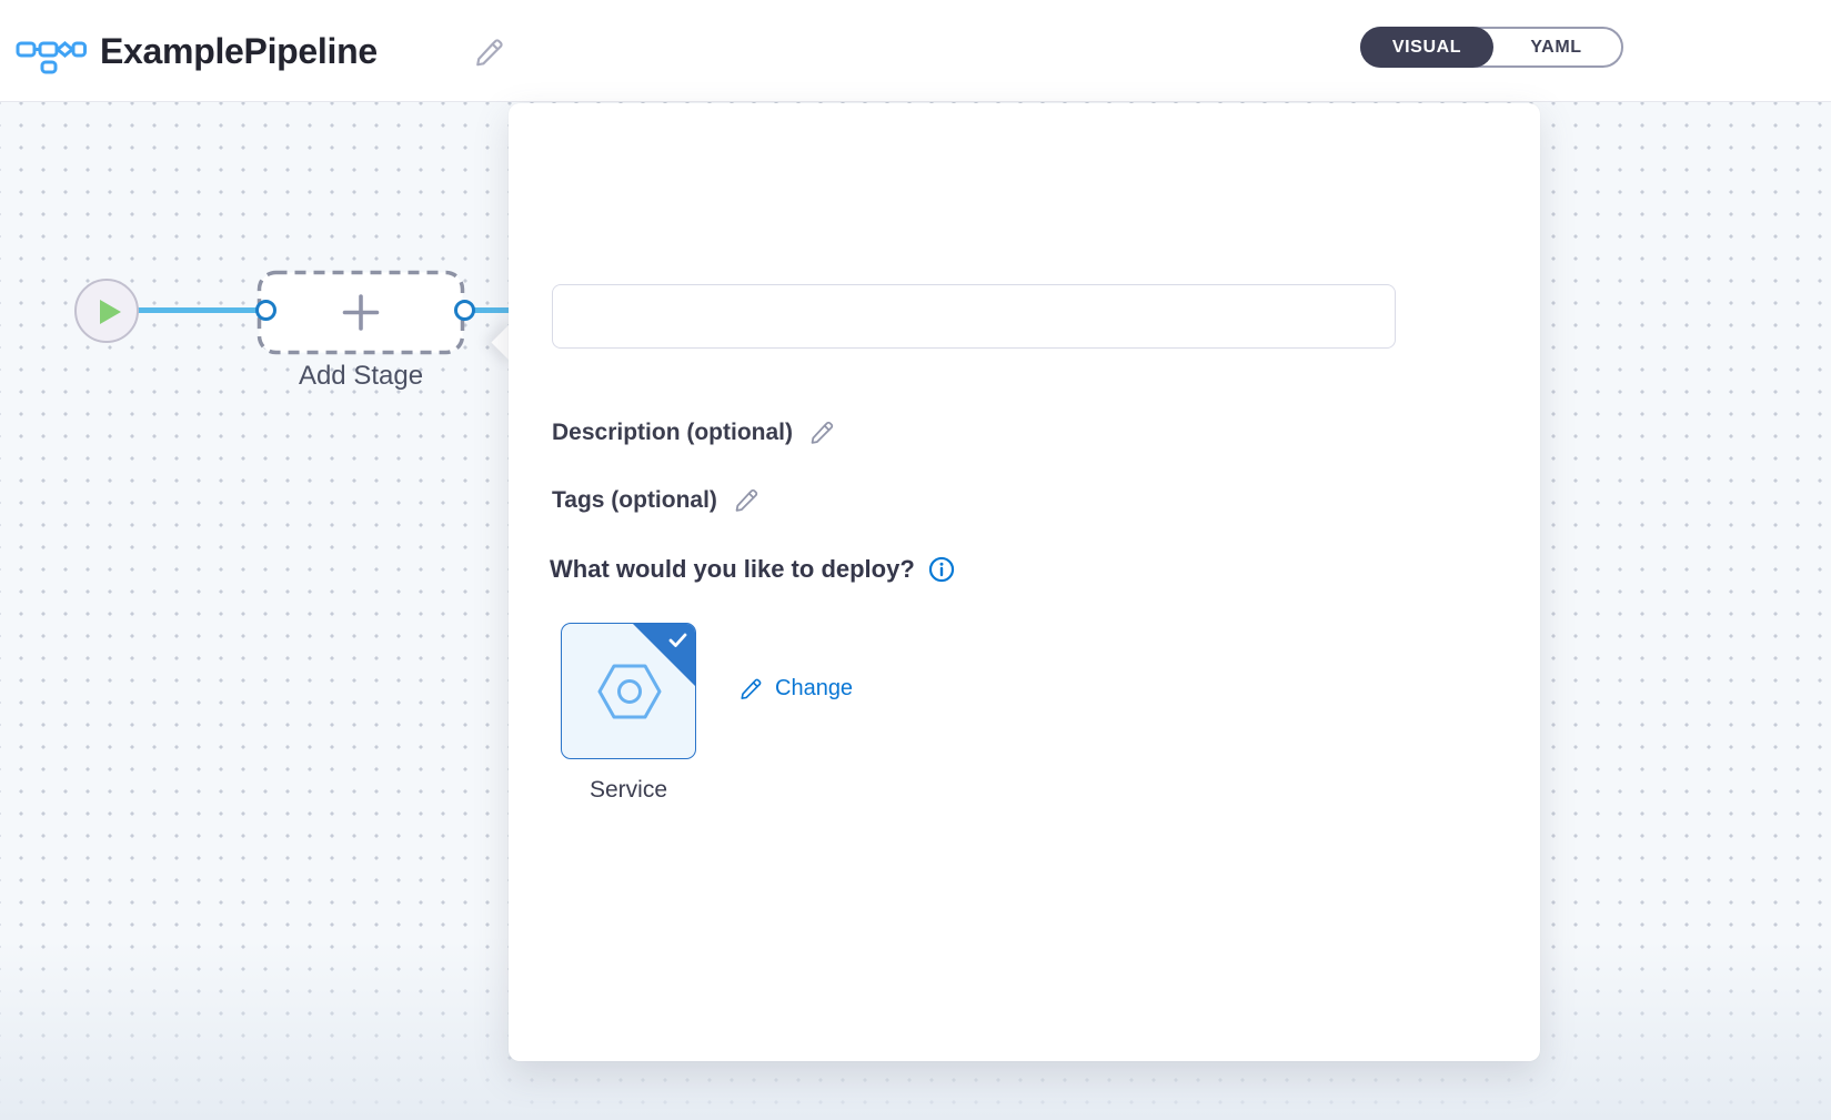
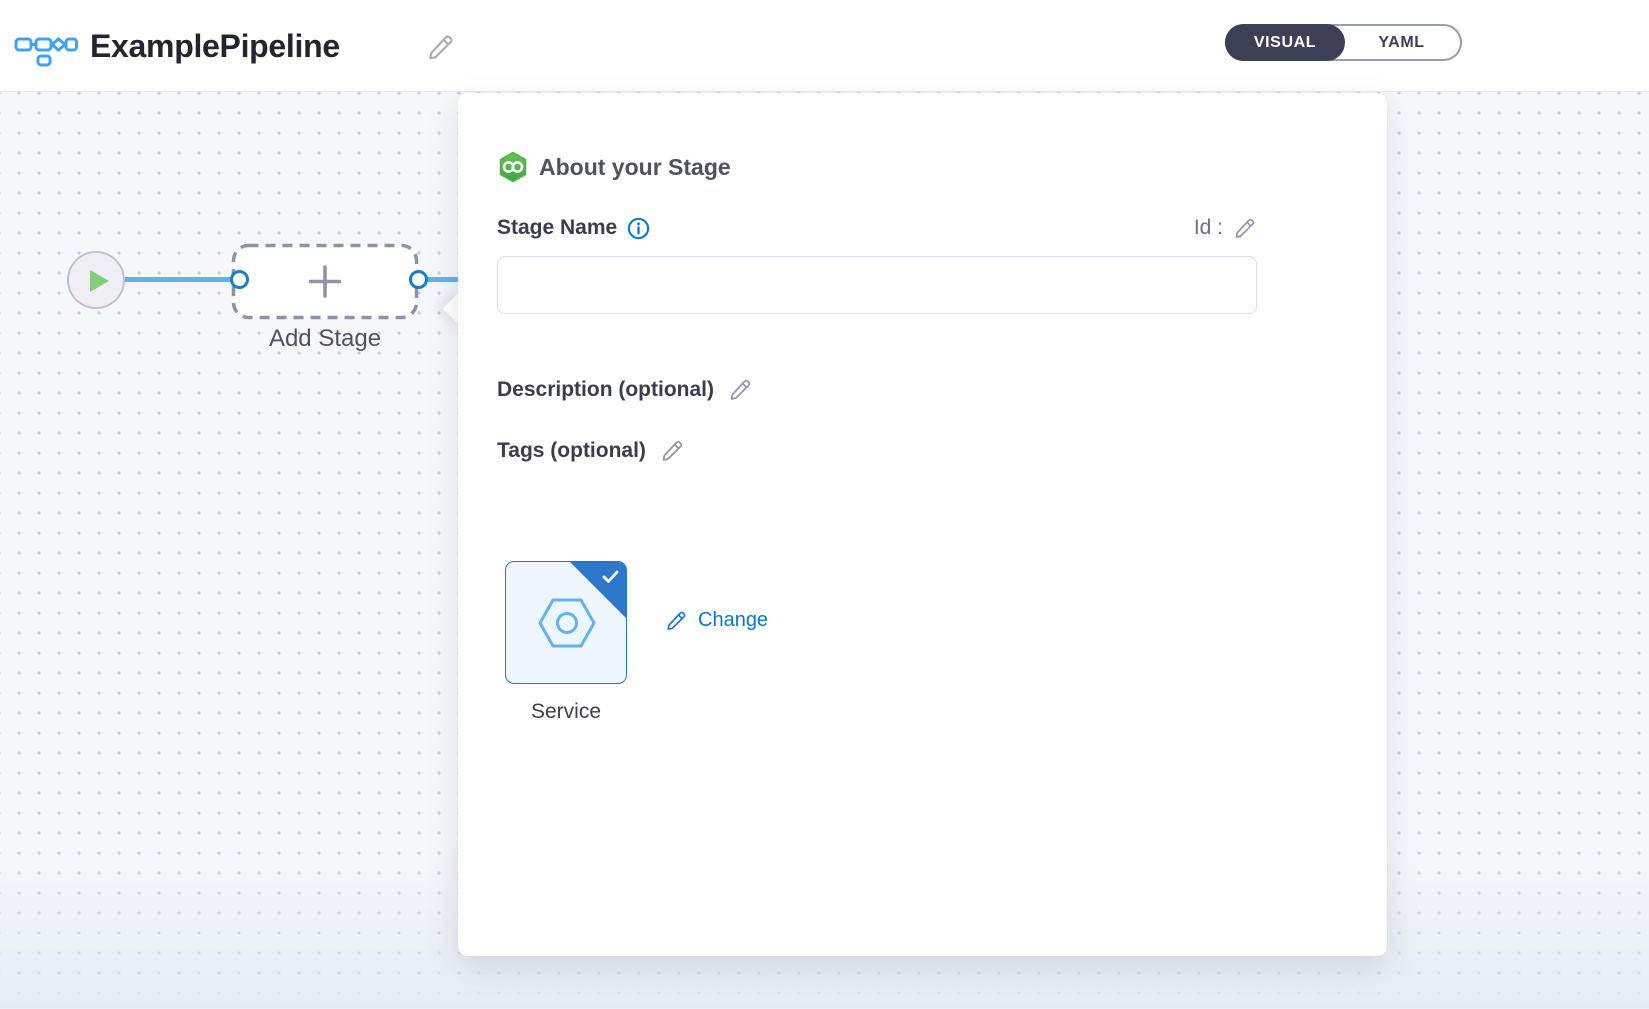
  ExamplePipeline
  VISUAL
  YAML
  Add Stage
+ About your Stage
+ Stage Name
+ Id :
  Description (optional)
  Tags (optional)
- What would you like to deploy?
  Service
  Change
